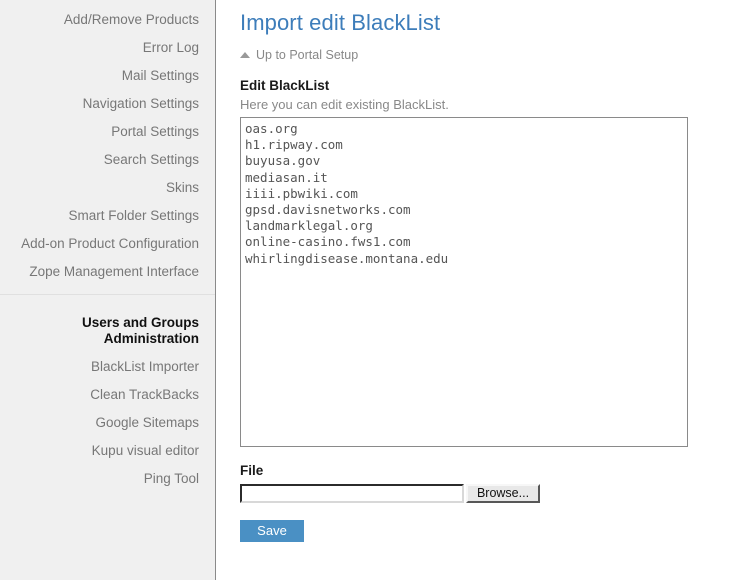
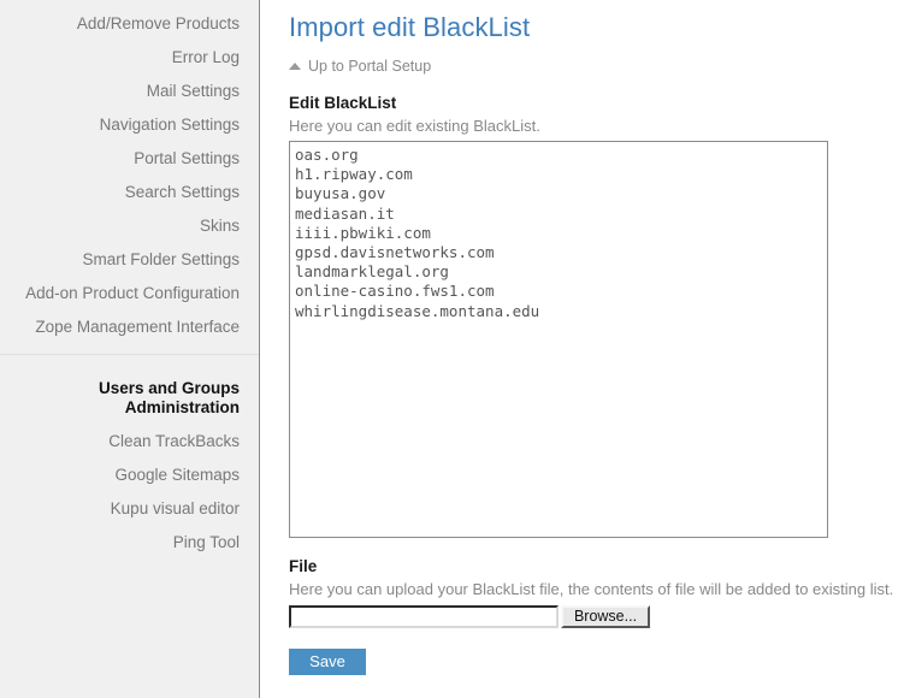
  Add/Remove Products
  Error Log
  Mail Settings
  Navigation Settings
  Portal Settings
  Search Settings
  Skins
  Smart Folder Settings
  Add-on Product Configuration
  Zope Management Interface
  Users and Groups Administration
- BlackList Importer
  Clean TrackBacks
  Google Sitemaps
  Kupu visual editor
  Ping Tool
  Import edit BlackList
  Up to Portal Setup
  Edit BlackList
  Here you can edit existing BlackList.
  oas.org
  h1.ripway.com
  buyusa.gov
  mediasan.it
  iiii.pbwiki.com
  gpsd.davisnetworks.com
  landmarklegal.org
  online-casino.fws1.com
  whirlingdisease.montana.edu
  File
+ Here you can upload your BlackList file, the contents of file will be added to existing list.
  Browse...
  Save
